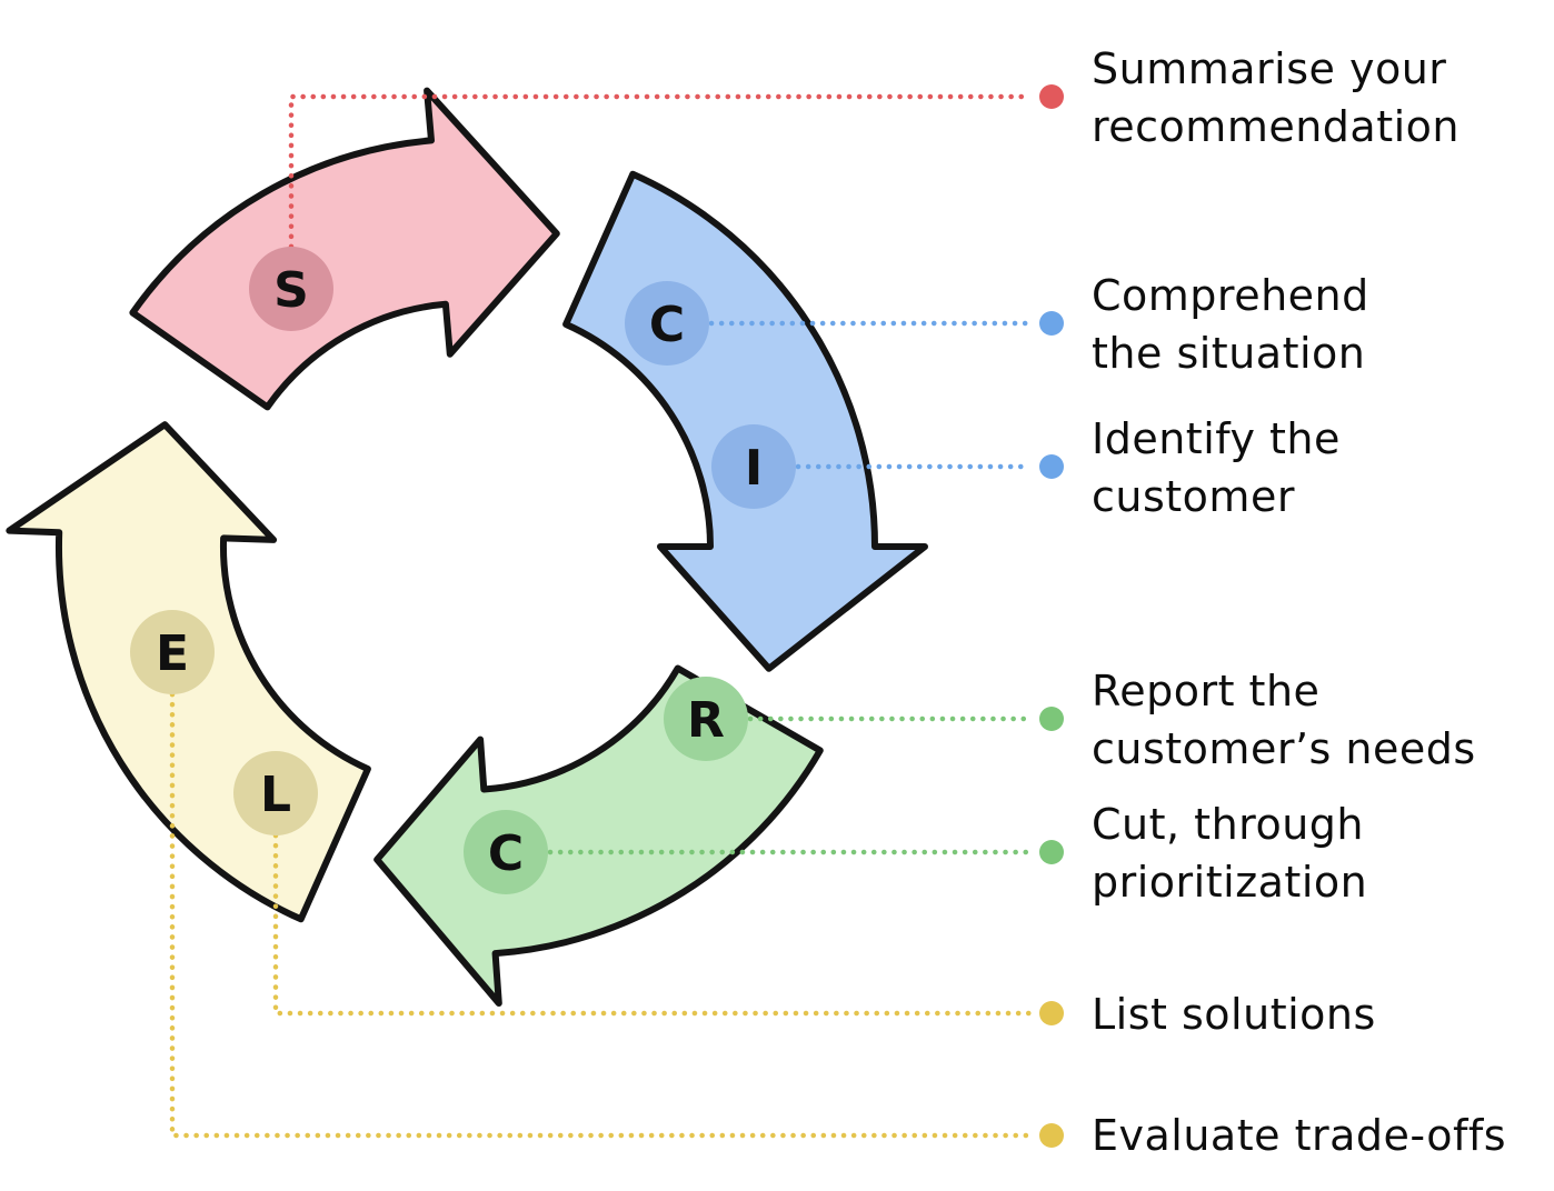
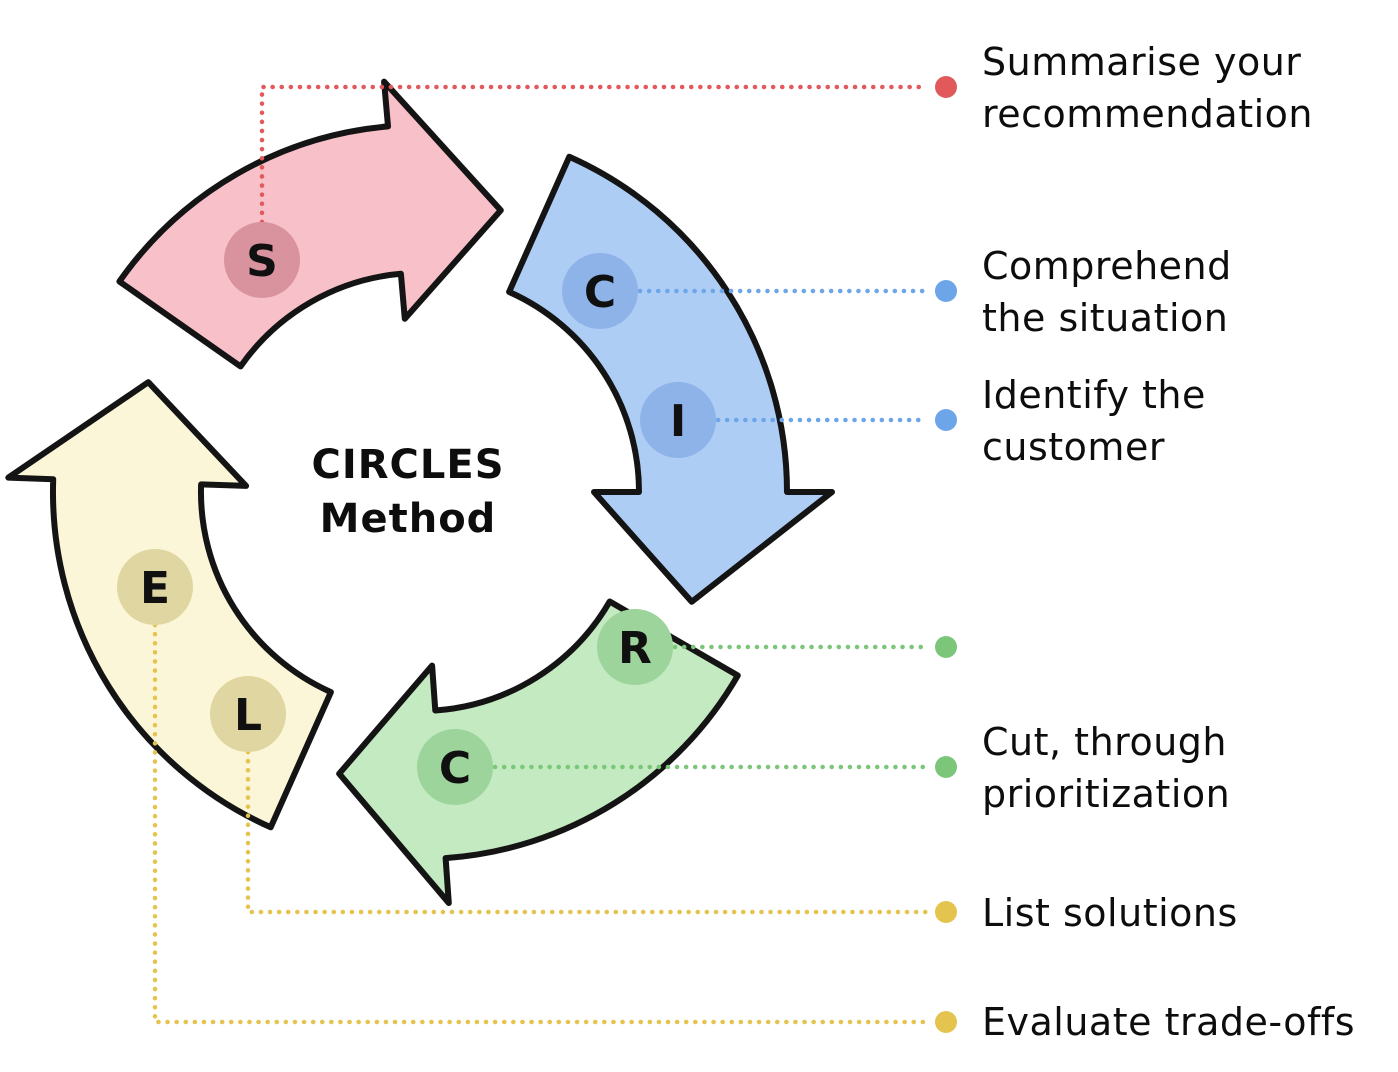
  S
  C
  I
  R
  C
  L
  E
+ CIRCLES
+ Method
  Summarise your
  recommendation
  Comprehend
  the situation
  Identify the
  customer
- Report the
- customer’s needs
  Cut, through
  prioritization
  List solutions
  Evaluate trade-offs
